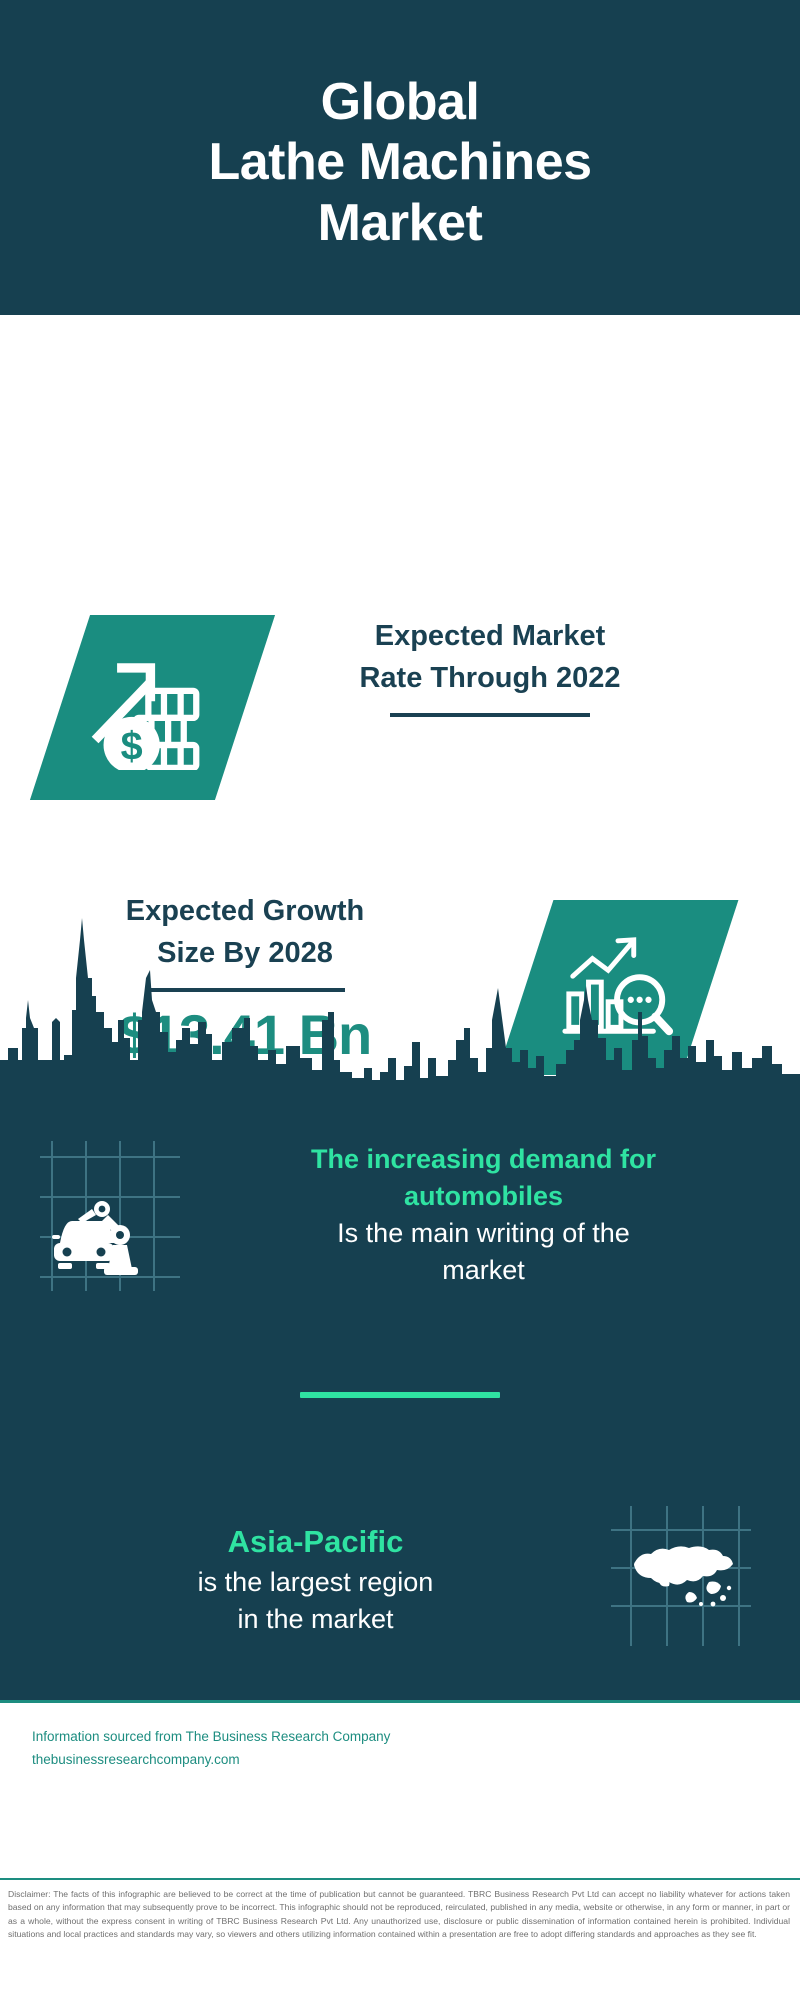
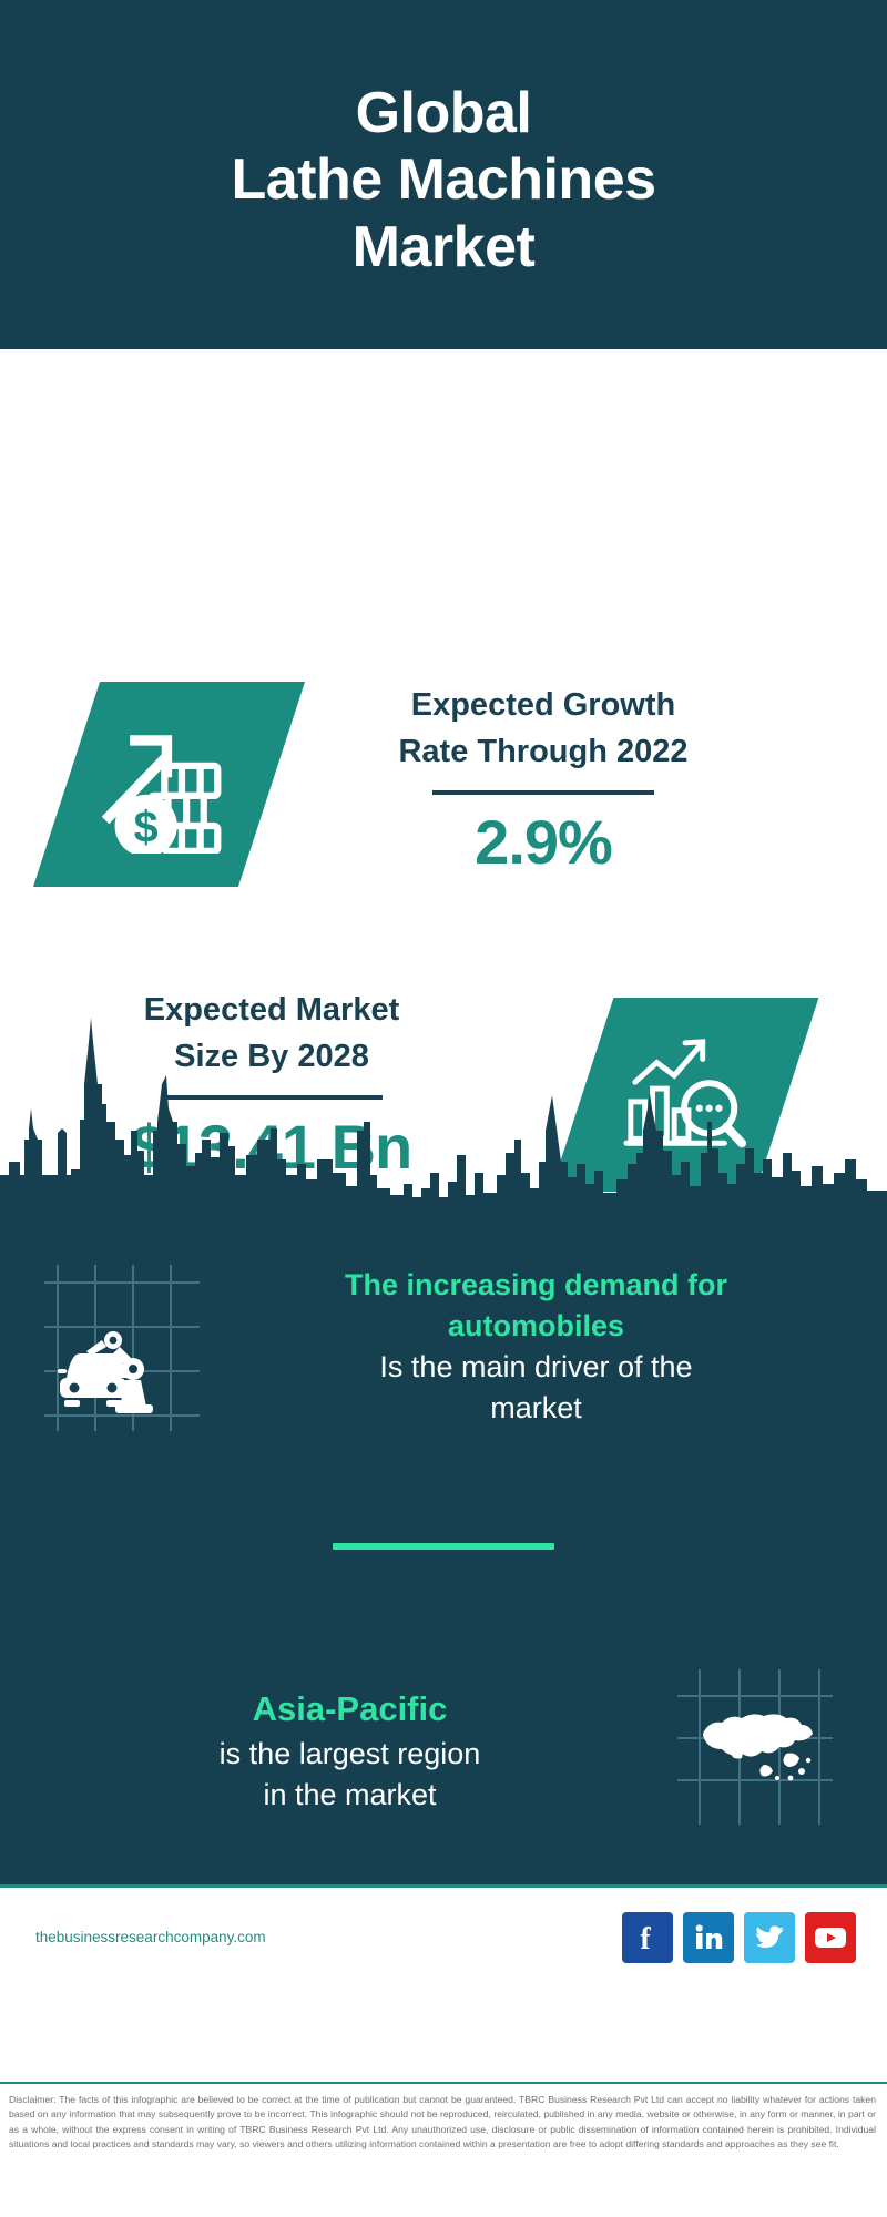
  Global
  Lathe Machines
  Market
- Expected Market
+ Expected Growth
  Rate Through 2022
+ 2.9%
- Expected Growth
+ Expected Market
  Size By 2028
  $3.1 Bn
  The increasing demand for
  automobiles
- Is the main writing of the
+ Is the main driver of the
  market
  Asia-Pacific
  is the largest region
  in the market
- Information sourced from The Business Research Company
  thebusinessresearchcompany.com
+ f
  Disclaimer: The facts of this infographic are believed to be correct at the time of publication but cannot be guaranteed. TBRC Business Research Pvt Ltd can accept no liability whatever for actions taken based on any information that may subsequently prove to be incorrect. This infographic should not be reproduced, reirculated, published in any media, website or otherwise, in any form or manner, in part or as a whole, without the express consent in writing of TBRC Business Research Pvt Ltd. Any unauthorized use, disclosure or public dissemination of information contained herein is prohibited. Individual situations and local practices and standards may vary, so viewers and others utilizing information contained within a presentation are free to adopt differing standards and approaches as they see fit.
